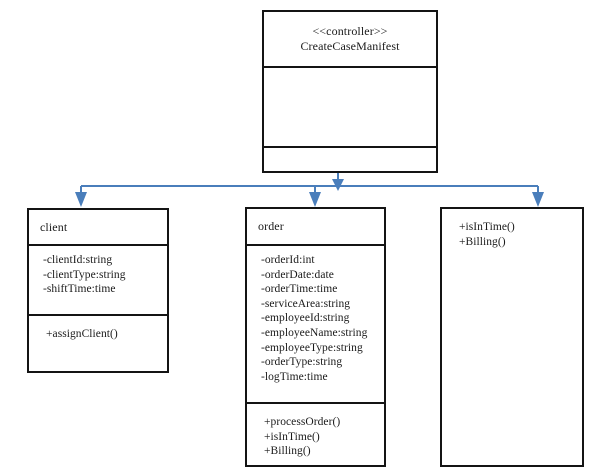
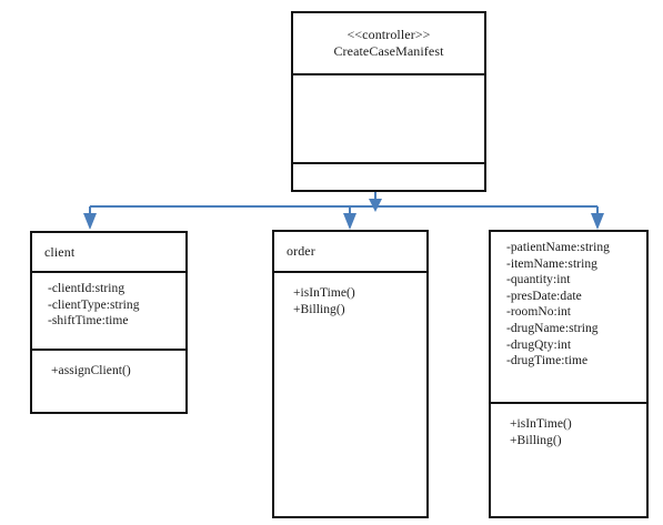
  <<controller>>
  CreateCaseManifest
  client
  -clientId:string
  -clientType:string
  -shiftTime:time
  +assignClient()
  order
- -orderId:int
- -orderDate:date
- -orderTime:time
- -serviceArea:string
- -employeeId:string
- -employeeName:string
- -employeeType:string
- -orderType:string
- -logTime:time
- +processOrder()
  +isInTime()
  +Billing()
+ -patientName:string
+ -itemName:string
+ -quantity:int
+ -presDate:date
+ -roomNo:int
+ -drugName:string
+ -drugQty:int
+ -drugTime:time
  +isInTime()
  +Billing()
